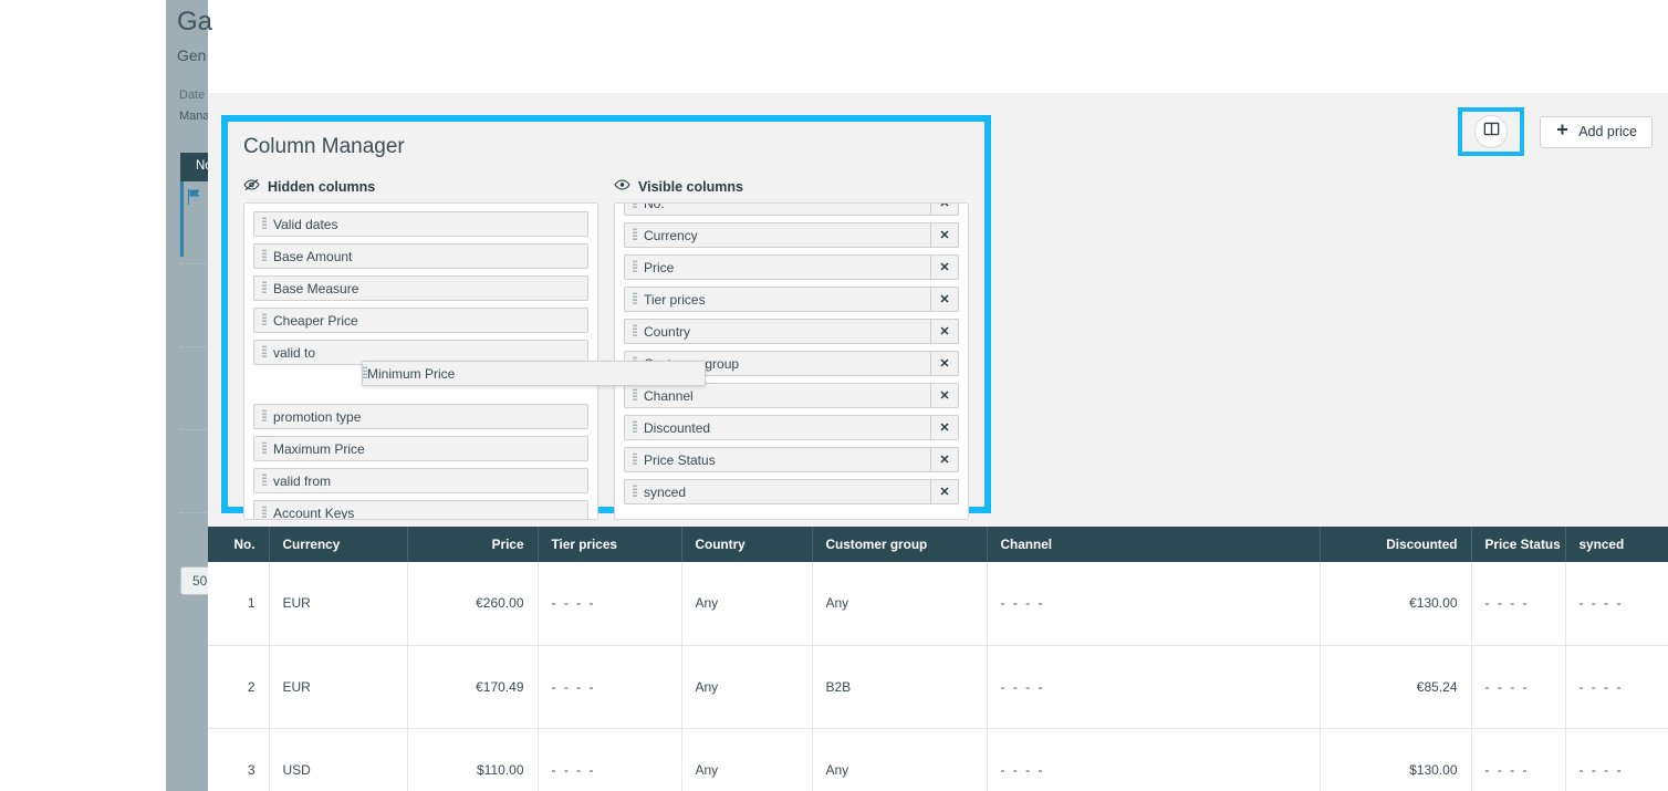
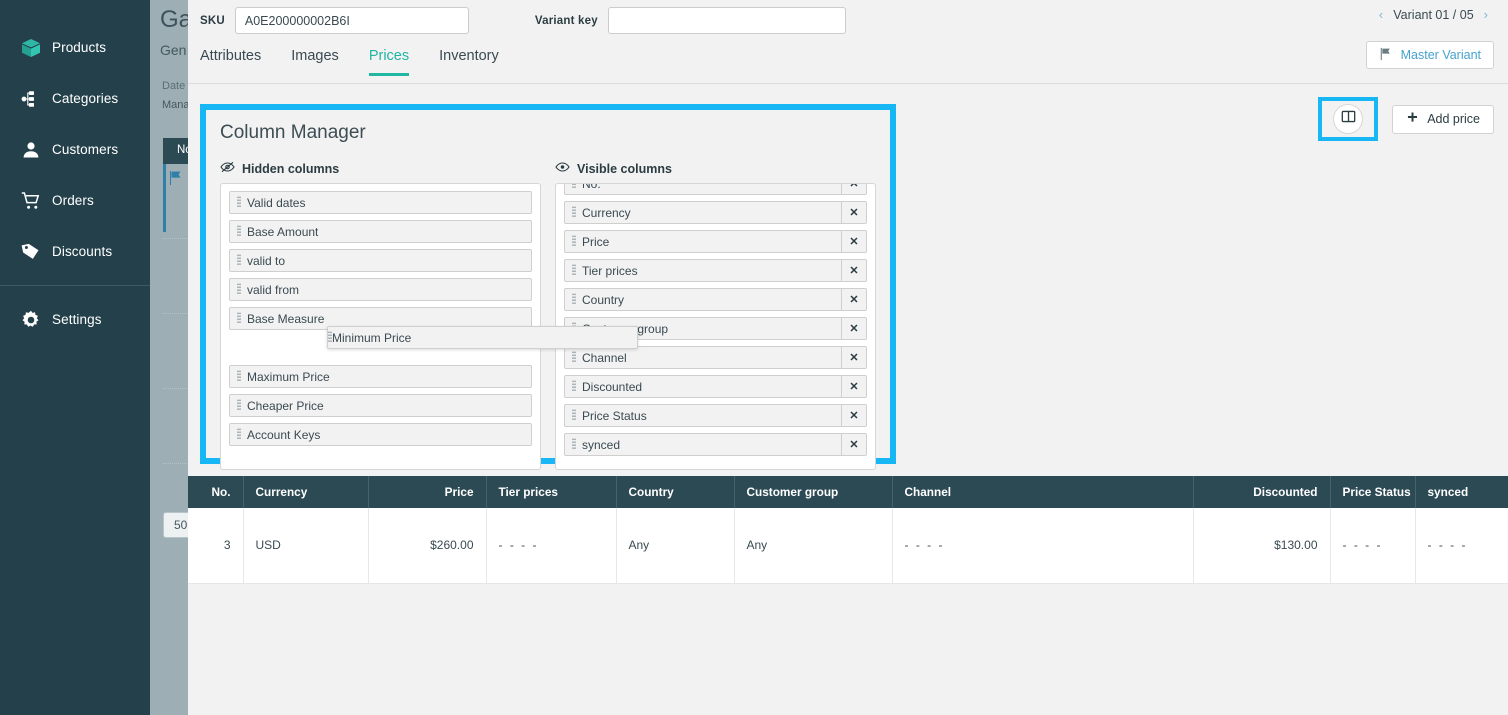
+ Products
+ Categories
+ Customers
+ Orders
+ Discounts
+ Settings
  Ga
  Gen
  Date
  Mana
  50
+ SKU
+ A0E200000002B6I
+ Variant key
+ Attributes
+ Images
+ Prices
+ Inventory
+ ‹
+ Variant 01 / 05
+ ›
+ Master Variant
  Add price
  Column Manager
  Hidden columns
  Valid dates
  Base Amount
- Base Measure
+ valid to
- Cheaper Price
+ valid from
- valid to
+ Base Measure
- promotion type
  Maximum Price
- valid from
+ Cheaper Price
  Account Keys
  Visible columns
  No.
  ✕
  Currency
  ✕
  Price
  ✕
  Tier prices
  ✕
  Country
  ✕
  ✕
  Channel
  ✕
  Discounted
  ✕
  Price Status
  ✕
  synced
  ✕
  Minimum Price
  No.	Currency	Price	Tier prices	Country	Customer group	Channel	Discounted	Price Status	synced
- 1	EUR	€260.00	- - - -	Any	Any	- - - -	€130.00	- - - -	- - - -
- 2	EUR	€170.49	- - - -	Any	B2B	- - - -	€85.24	- - - -	- - - -
- 3	USD	$110.00	- - - -	Any	Any	- - - -	$130.00	- - - -	- - - -
+ 3	USD	$260.00	- - - -	Any	Any	- - - -	$130.00	- - - -	- - - -
